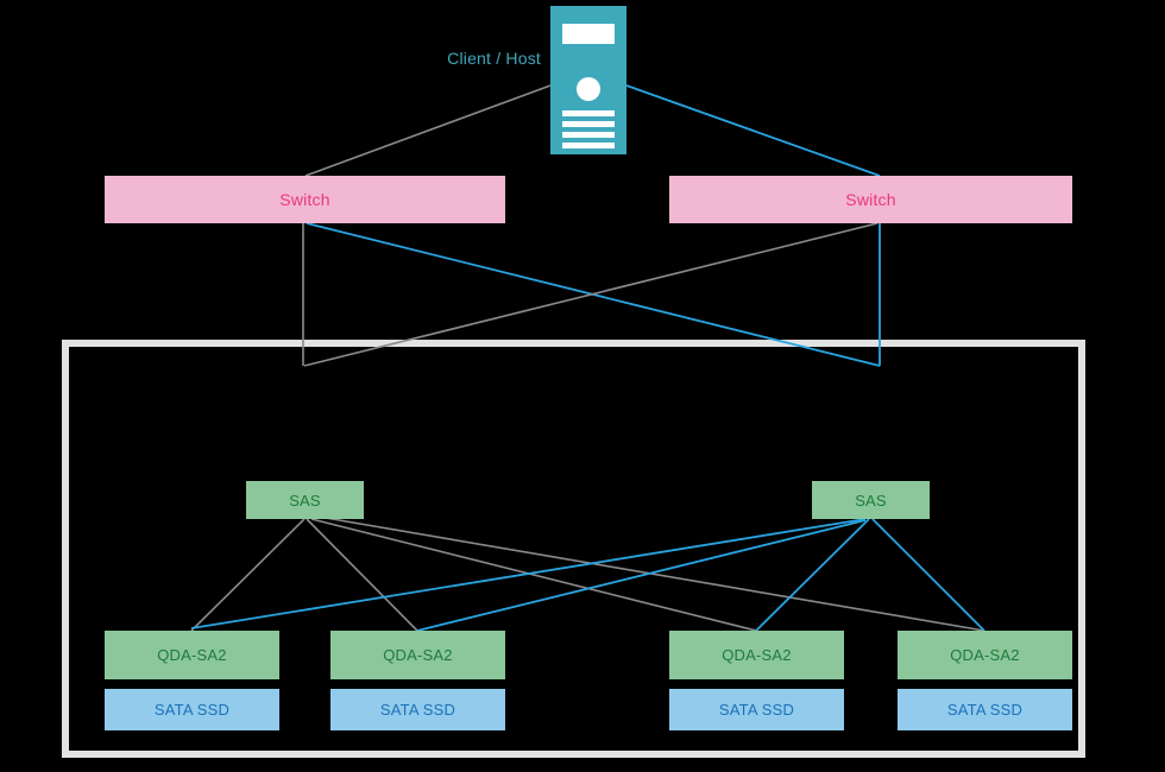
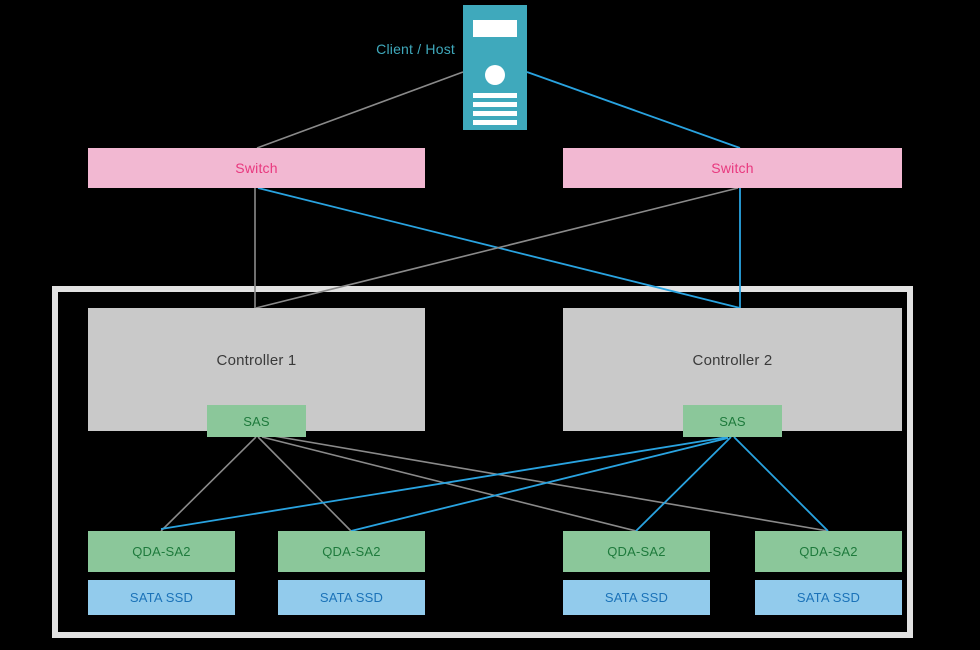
  Client / Host
  Switch
  Switch
+ Controller 1
+ Controller 2
  SAS
  SAS
  QDA-SA2
  QDA-SA2
  QDA-SA2
  QDA-SA2
  SATA SSD
  SATA SSD
  SATA SSD
  SATA SSD
